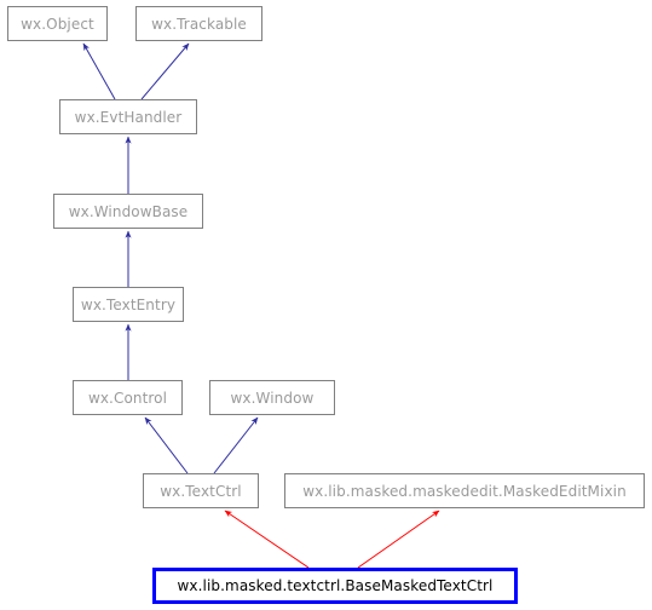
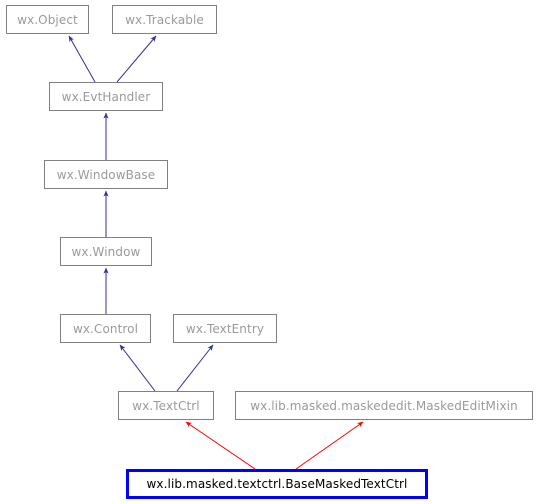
  wx.Object
  wx.Trackable
  wx.EvtHandler
  wx.WindowBase
- wx.TextEntry
+ wx.Window
  wx.Control
- wx.Window
+ wx.TextEntry
  wx.TextCtrl
  wx.lib.masked.maskededit.MaskedEditMixin
  wx.lib.masked.textctrl.BaseMaskedTextCtrl
